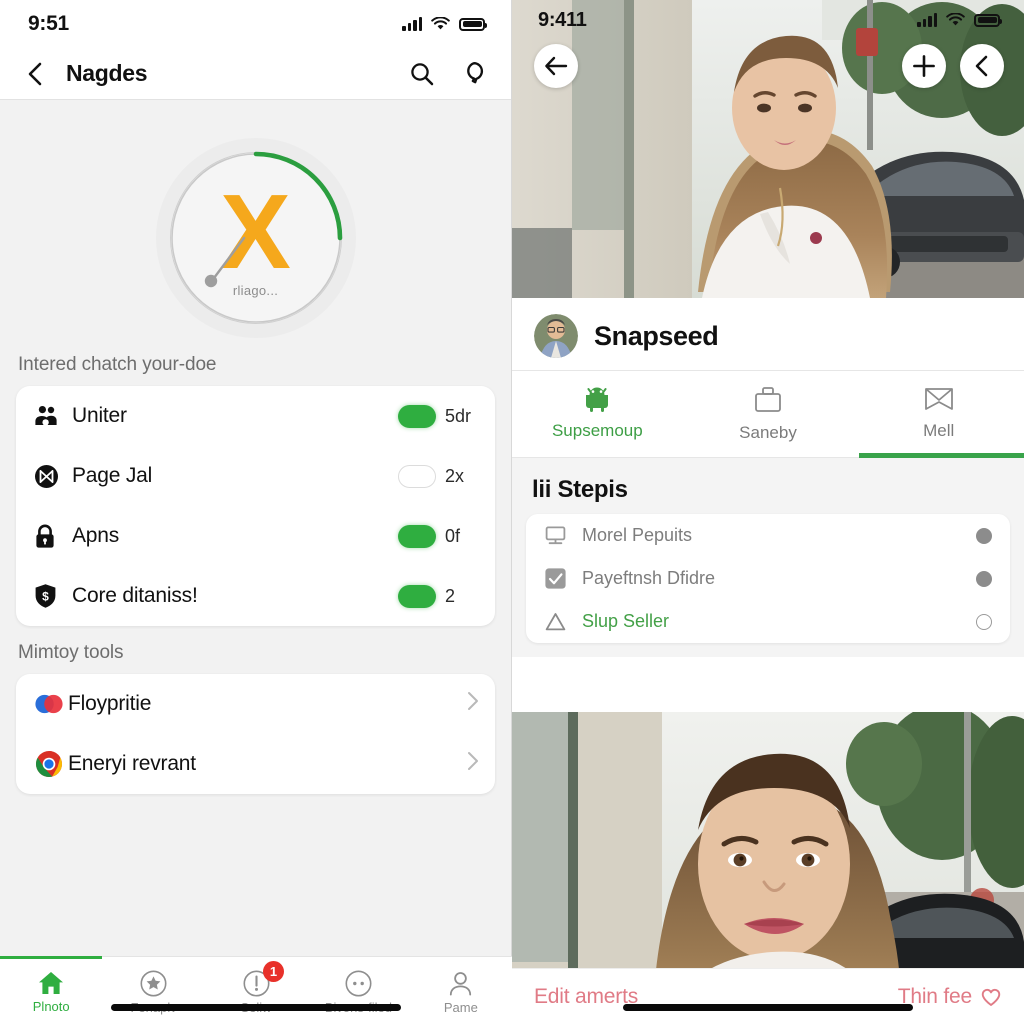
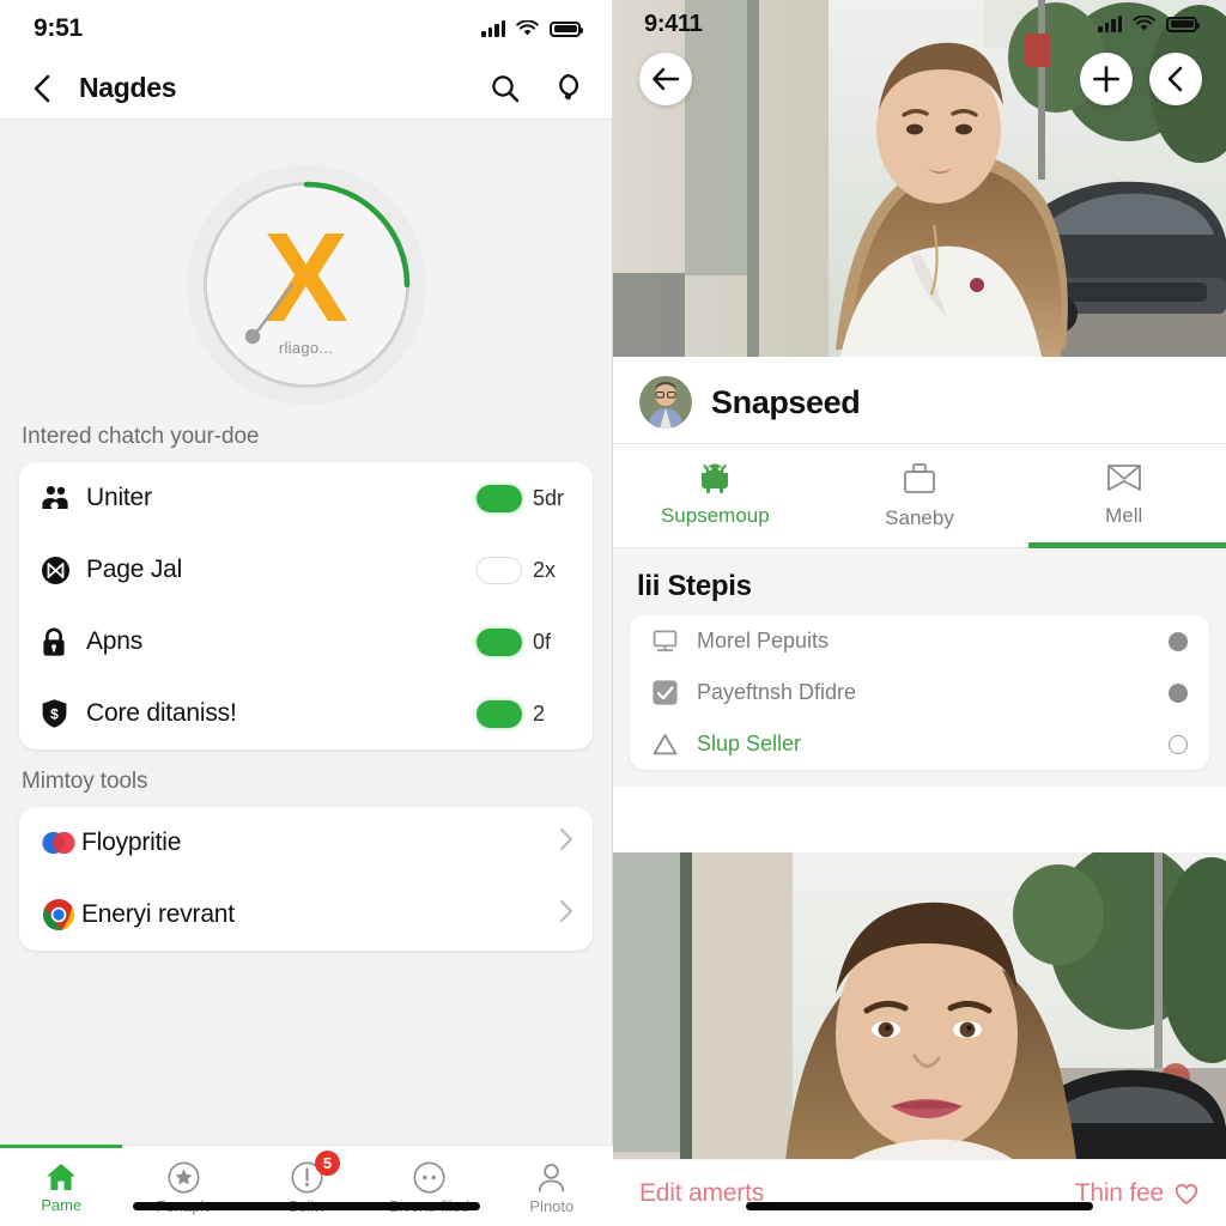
  9:51
  Nagdes
  X
  rliago...
  Intered chatch your-doe
  Uniter
  5dr
  Page Jal
  2x
  Apns
  0f
  $
  Core ditaniss!
  2
  Mimtoy tools
  Floypritie
  Eneryi revrant
- Plnoto
+ Pame
- 1
+ 5
- Pame
+ Plnoto
  9:411
  Snapseed
  Supsemoup
  Saneby
  Mell
  lii Stepis
  Morel Pepuits
  Payeftnsh Dfidre
  Slup Seller
  Edit amerts
  Thin fee
